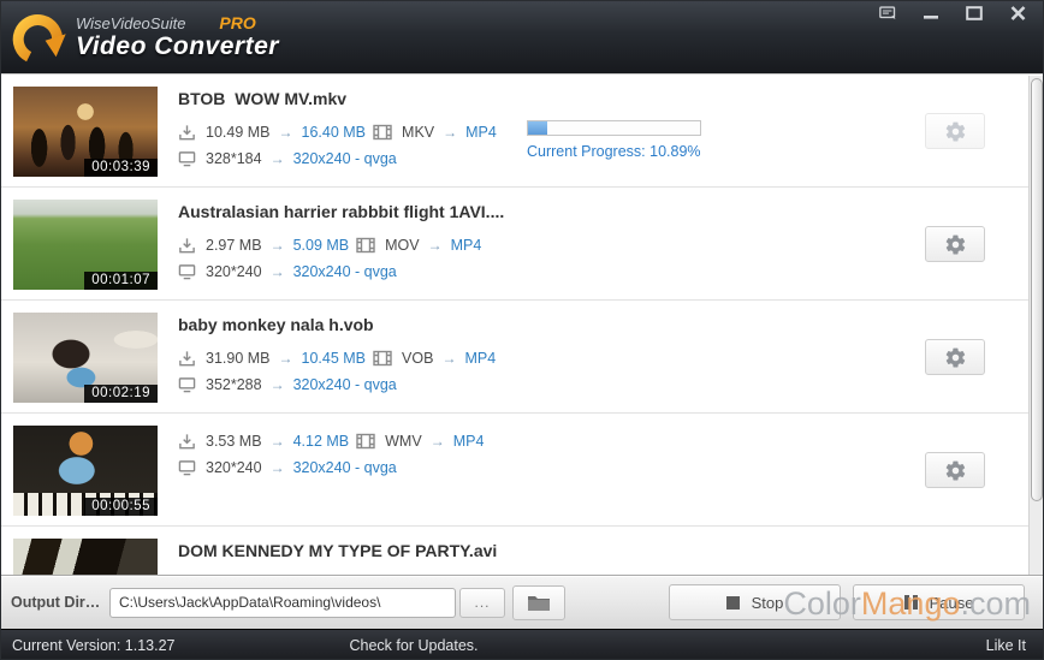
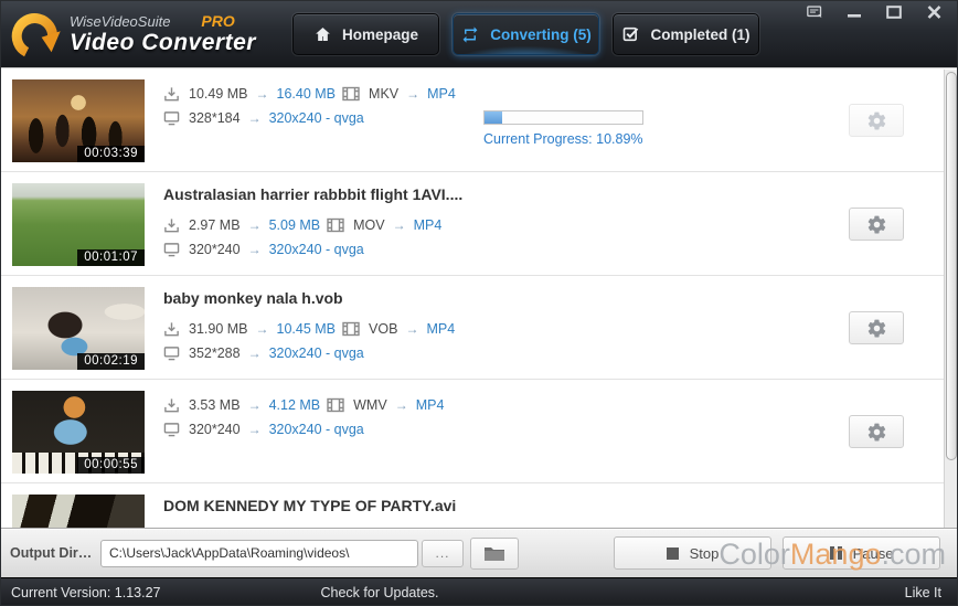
  WiseVideoSuite
  PRO
  Video Converter
+ Homepage
+ Converting (5)
+ Completed (1)
  00:03:39
- BTOB WOW MV.mkv
  10.49 MB
  →
  16.40 MB
  MKV
  →
  MP4
  328*184
  →
  320x240 - qvga
  Current Progress: 10.89%
  00:01:07
  Australasian harrier rabbbit flight 1AVI....
  2.97 MB
  →
  5.09 MB
  MOV
  →
  MP4
  320*240
  →
  320x240 - qvga
  00:02:19
  baby monkey nala h.vob
  31.90 MB
  →
  10.45 MB
  VOB
  →
  MP4
  352*288
  →
  320x240 - qvga
  00:00:55
  3.53 MB
  →
  4.12 MB
  WMV
  →
  MP4
  320*240
  →
  320x240 - qvga
  DOM KENNEDY MY TYPE OF PARTY.avi
  Output Direc.
  C:\Users\Jack\AppData\Roaming\videos\
  ...
  Stop
  Pause
  ColorMango.com
  Current Version: 1.13.27
  Check for Updates.
  Like It
